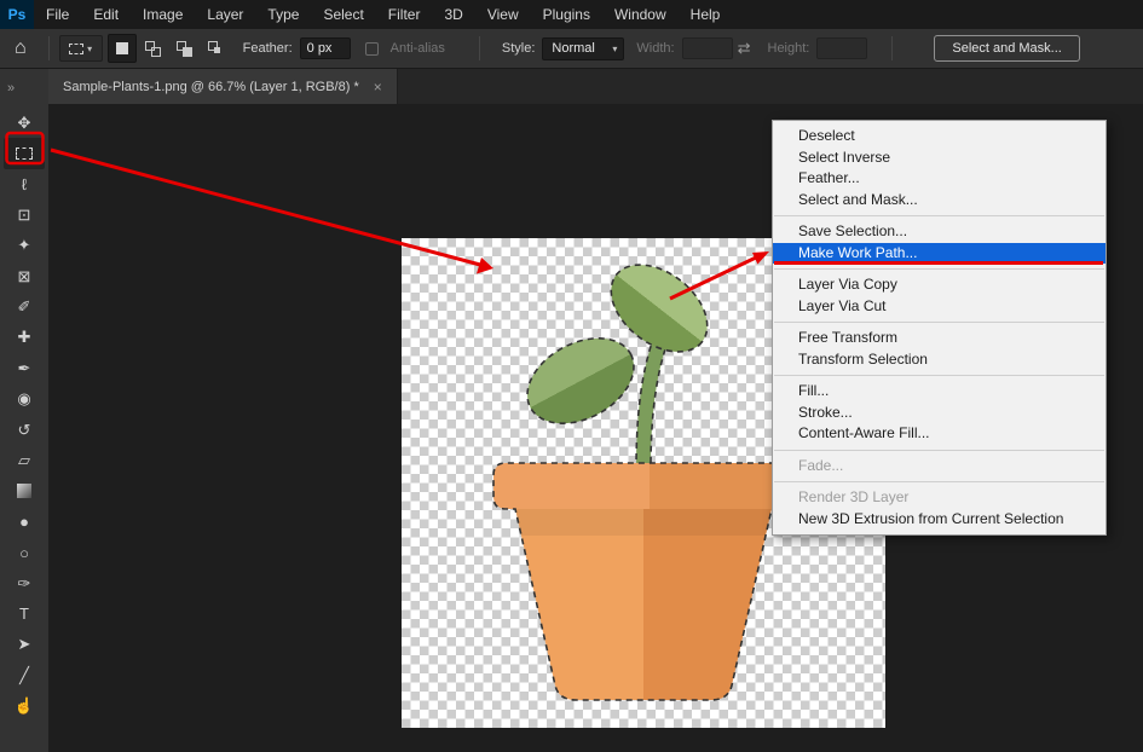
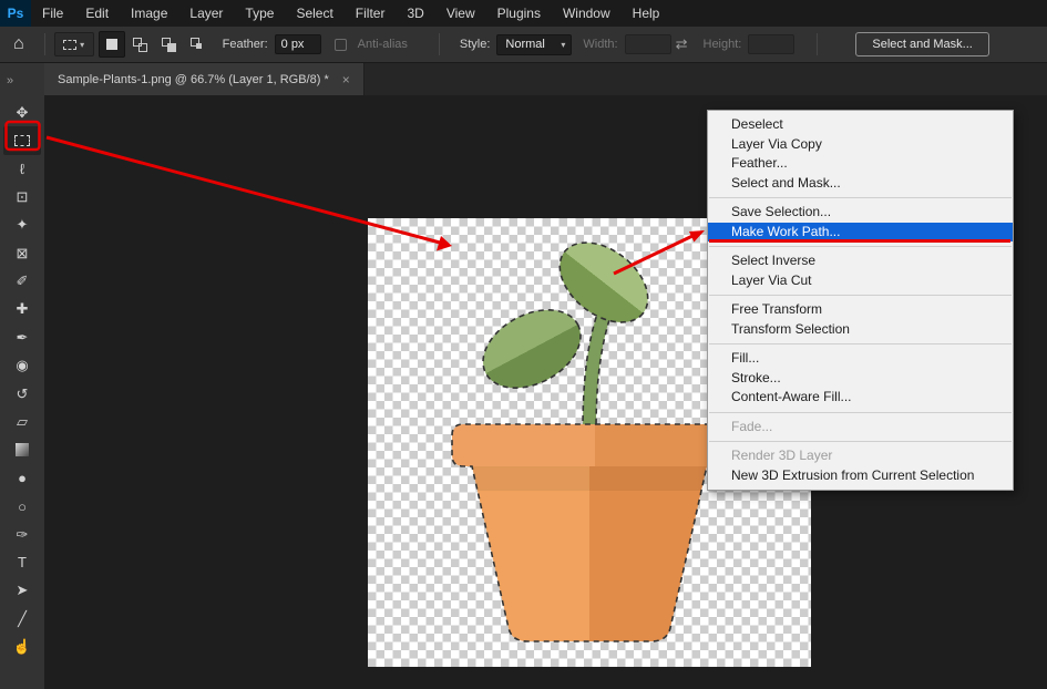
  Ps
  File
  Edit
  Image
  Layer
  Type
  Select
  Filter
  3D
  View
  Plugins
  Window
  Help
  ⌂
  ▾
  Feather:
  0 px
  Anti-alias
  Style:
  Normal
  ▾
  Width:
  ⇄
  Height:
  Select and Mask...
  »
  ✥
  ℓ
  ⊡
  ✦
  ⊠
  ✐
  ✚
  ✒
  ◉
  ↺
  ▱
  ●
  ○
  ✑
  T
  ➤
  ╱
  ☝
  Sample-Plants-1.png @ 66.7% (Layer 1, RGB/8) *
  ×
  Deselect
- Select Inverse
+ Layer Via Copy
  Feather...
  Select and Mask...
  Save Selection...
  Make Work Path...
- Layer Via Copy
+ Select Inverse
  Layer Via Cut
  Free Transform
  Transform Selection
  Fill...
  Stroke...
  Content-Aware Fill...
  Fade...
  Render 3D Layer
  New 3D Extrusion from Current Selection
